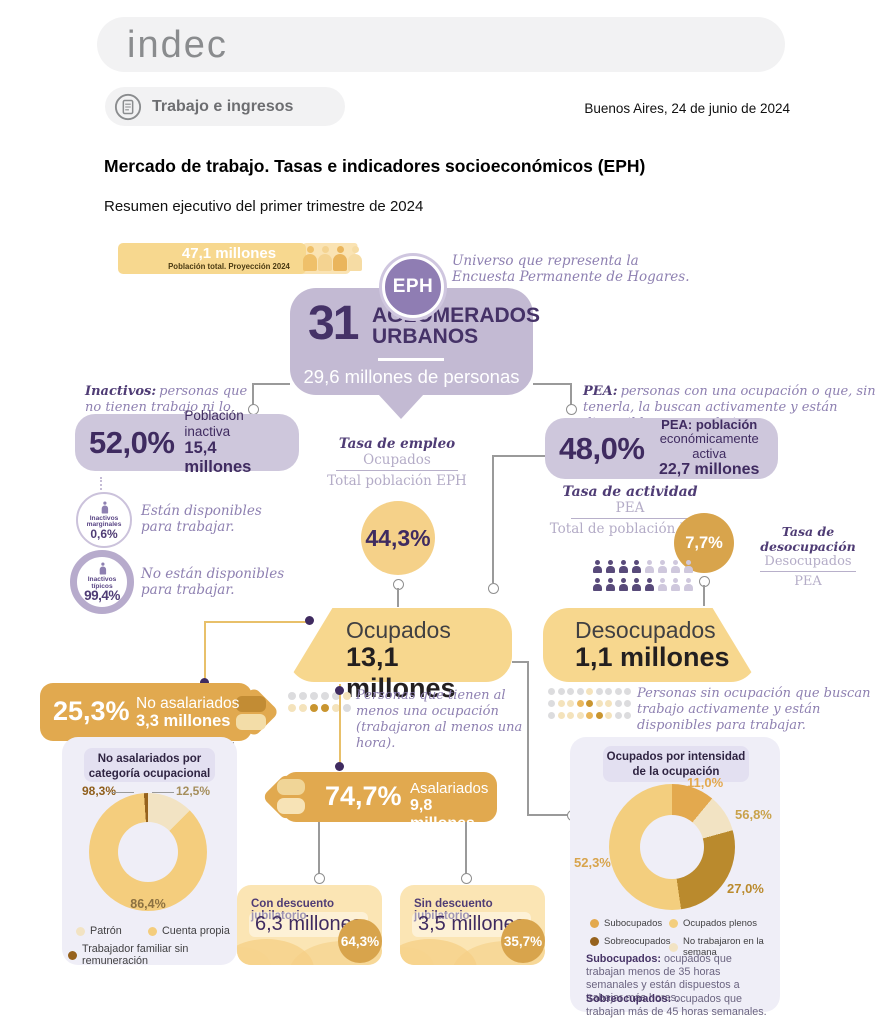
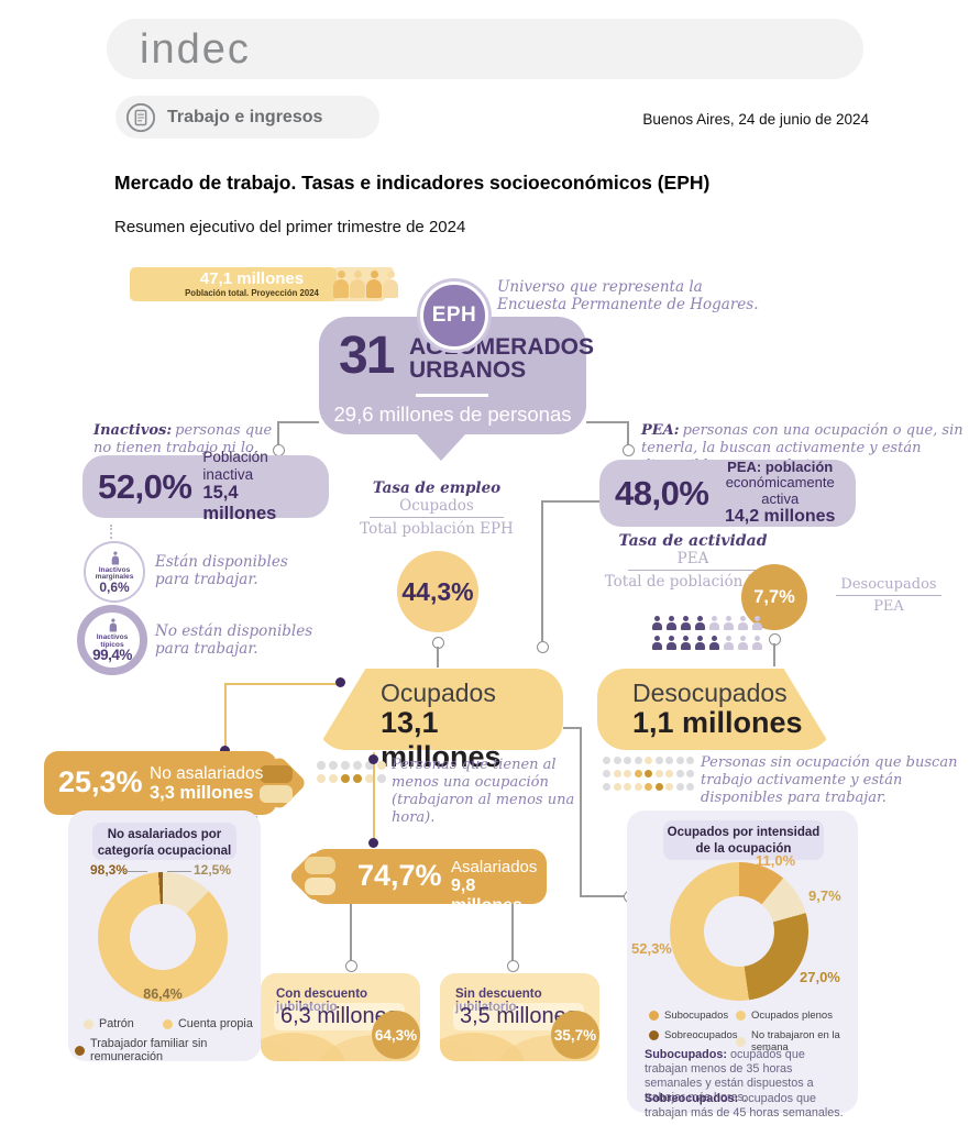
  indec
  Trabajo e ingresos
  Buenos Aires, 24 de junio de 2024
  Mercado de trabajo. Tasas e indicadores socioeconómicos (EPH)
  Resumen ejecutivo del primer trimestre de 2024
  47,1 millones
  Población total. Proyección 2024
  31
  AGMERADOS
  URBANOS
  29,6 millones de personas
  EPH
  Universo que representa la
  Encuesta Permanente de Hogares.
  52,0%
  Población inactiva
  15,4 millones
  0,6%
  Están disponibles para trabajar.
  99,4%
  No están disponibles para trabajar.
  Tasa de empleo
  Ocupados
  Total población EPH
  44,3%
  PEA: personas con una ocupación o que, sin tenerla, la buscan activamente y están
  48,0%
  PEA: población
  económicamente activa
- 22,7 millones
+ 14,2 millones
  Tasa de actividad
  PEA
  Total de población
  7,7%
- Tasa de desocupación
  Desocupados
  PEA
  Ocupados
  13,1 millones
  Desocupados
  1,1 millones
  Personas que tienen al menos una ocupación (trabajaron al menos una hora).
  Personas sin ocupación que buscan trabajo activamente y están disponibles para trabajar.
  25,3%
  No asalariados
  3,3 millones
  No asalariados por
  categoría ocupacional
  98,3%
  12,5%
  86,4%
  Patrón
  Cuenta propia
  Trabajador familiar sin remuneración
  74,7%
  Asalariados
  9,8 millones
  Con descuento jubilatorio
  6,3 millon
  64,3%
  Sin descuento jubilatorio
  3,5 millon
  35,7%
  Ocupados por intensidad
  de la ocupación
  11,0%
- 56,8%
+ 9,7%
  27,0%
  52,3%
  Subocupados
  Ocupados plenos
  Sobreocupados
  No trabajaron en la semana
  Subocupados: ocupados que trabajan menos de 35 horas semanales y están dispuestos a trabajar más horas.
  Sobreocupados: ocupados que trabajan más de 45 horas semanales.
